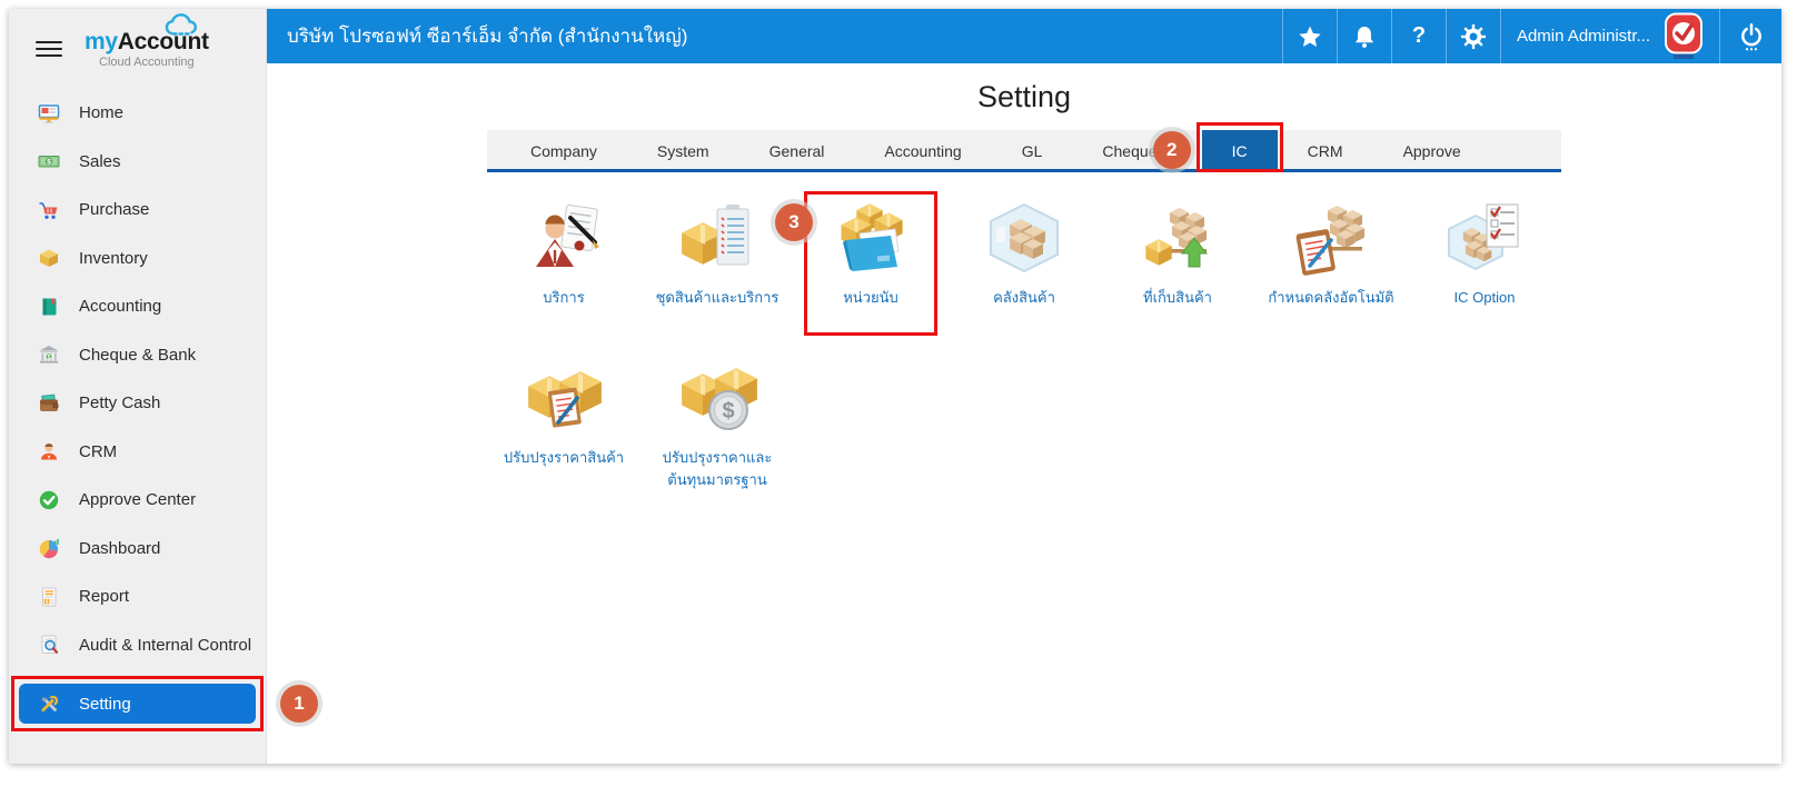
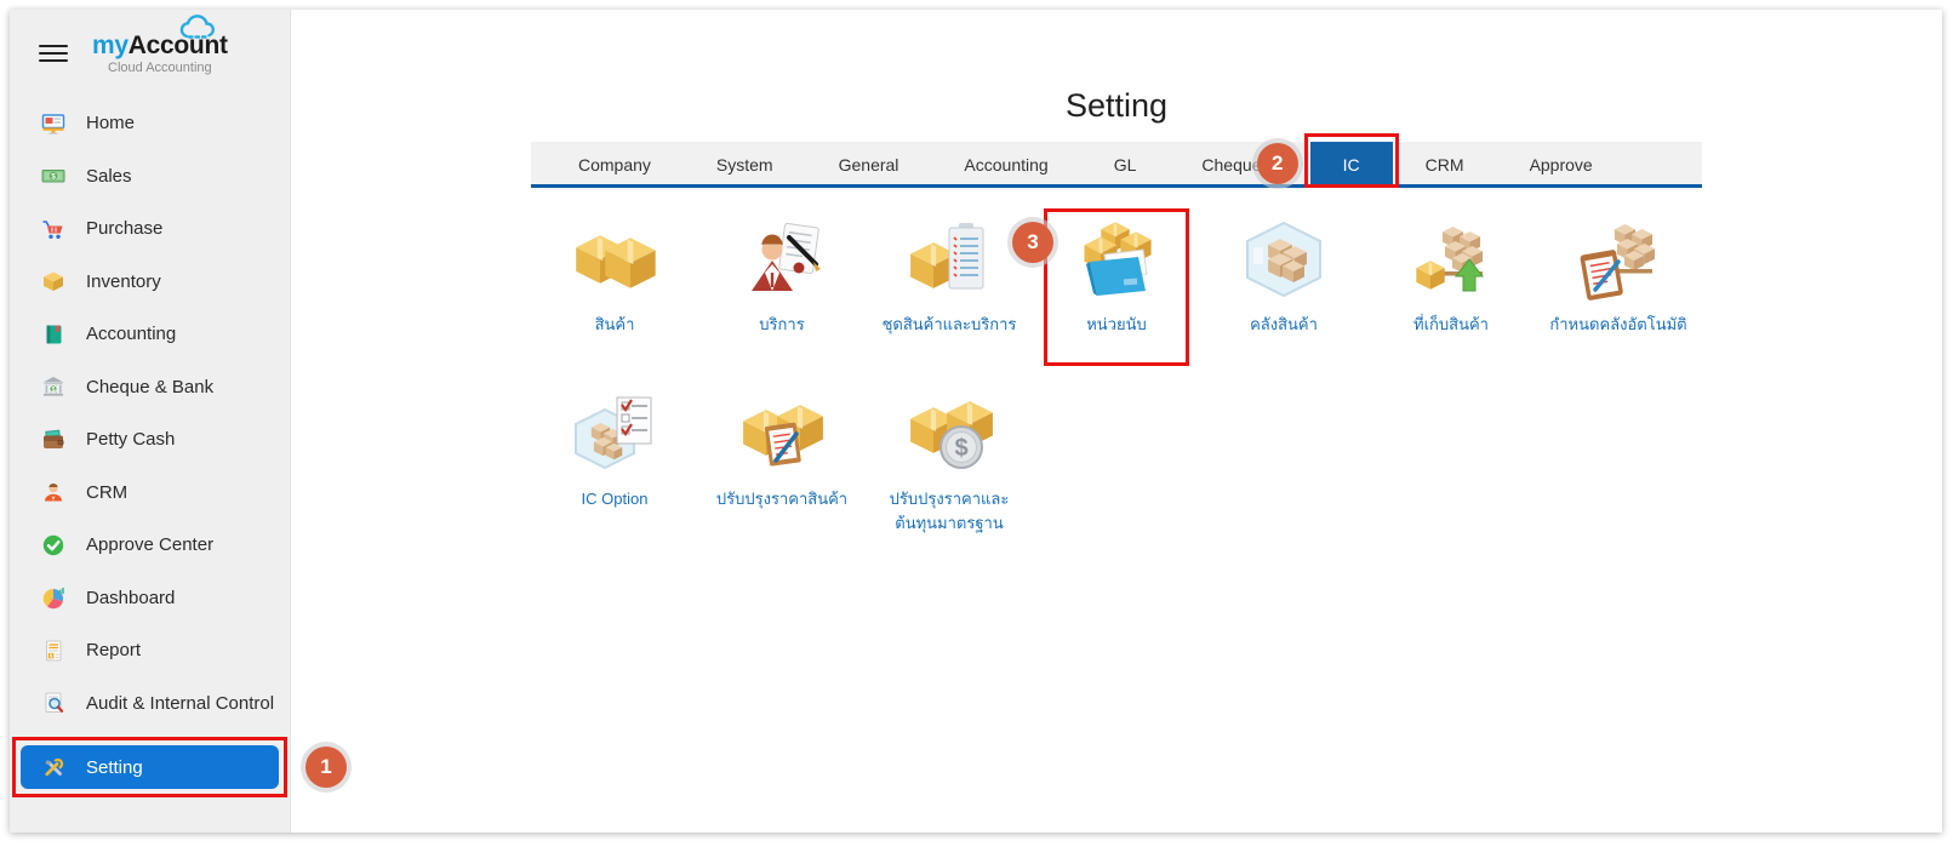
- บริษัท โปรซอฟท์ ซีอาร์เอ็ม จำกัด (สำนักงานใหญ่)
- ?
- Admin Administr...
  Setting
  Company
  System
  General
  Accounting
  GL
  Chequ
  IC
  2
  CRM
  Approve
+ สินค้า
  บริการ
  ชุดสินค้าและบริการ
  หน่วยนับ
  3
  คลังสินค้า
  ที่เก็บสินค้า
  กำหนดคลังอัตโนมัติ
  IC Option
  ปรับปรุงราคาสินค้า
  $
  ปรับปรุงราคาและ
  ต้นทุนมาตรฐาน
  myAccount
  Cloud Accounting
  Home
  Sales
  Purchase
  Inventory
  Accounting
  Cheque & Bank
  Petty Cash
  CRM
  Approve Center
  Dashboard
  Report
  Audit & Internal Control
  Setting
  1
